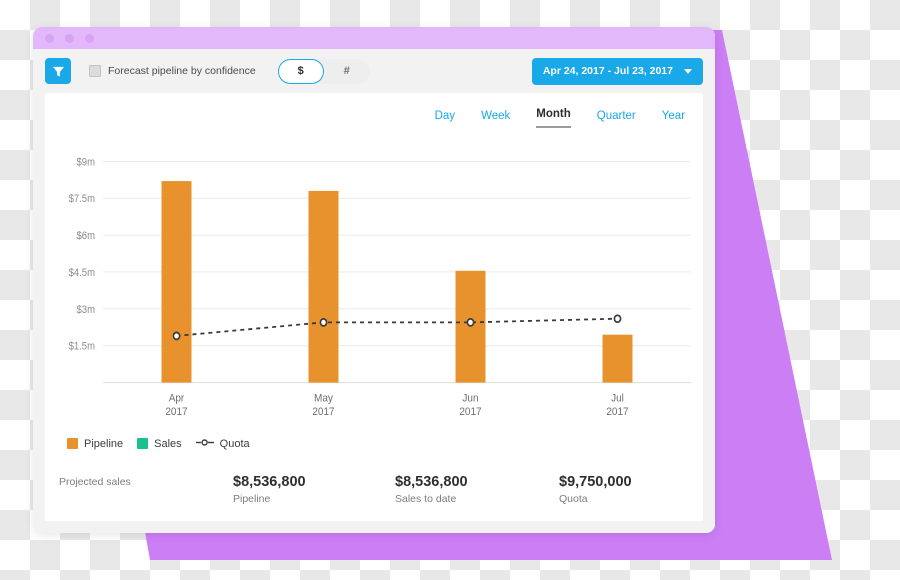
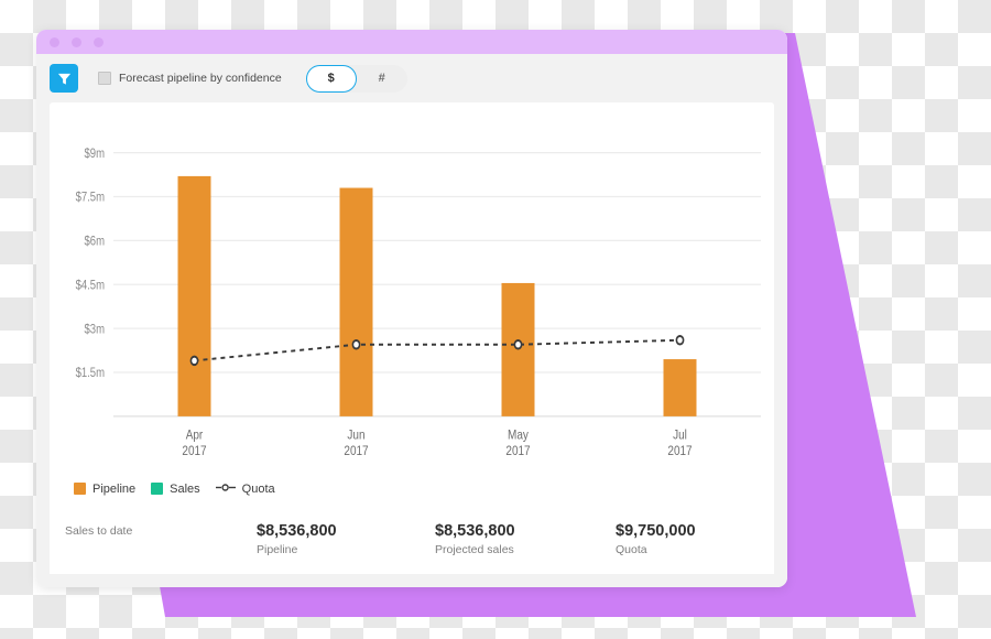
  Forecast pipeline by confidence
  $
  #
- Apr 24, 2017 - Jul 23, 2017
- Day
- Week
- Month
- Quarter
- Year
  $9m
  $7.5m
  $6m
  $4.5m
  $3m
  $1.5m
  Apr
  2017
- May
+ Jun
  2017
- Jun
+ May
  2017
  Jul
  2017
  Pipeline
  Sales
  Quota
- Projected sales
+ Sales to date
  $8,536,800
  Pipeline
  $8,536,800
- Sales to date
+ Projected sales
  $9,750,000
  Quota
